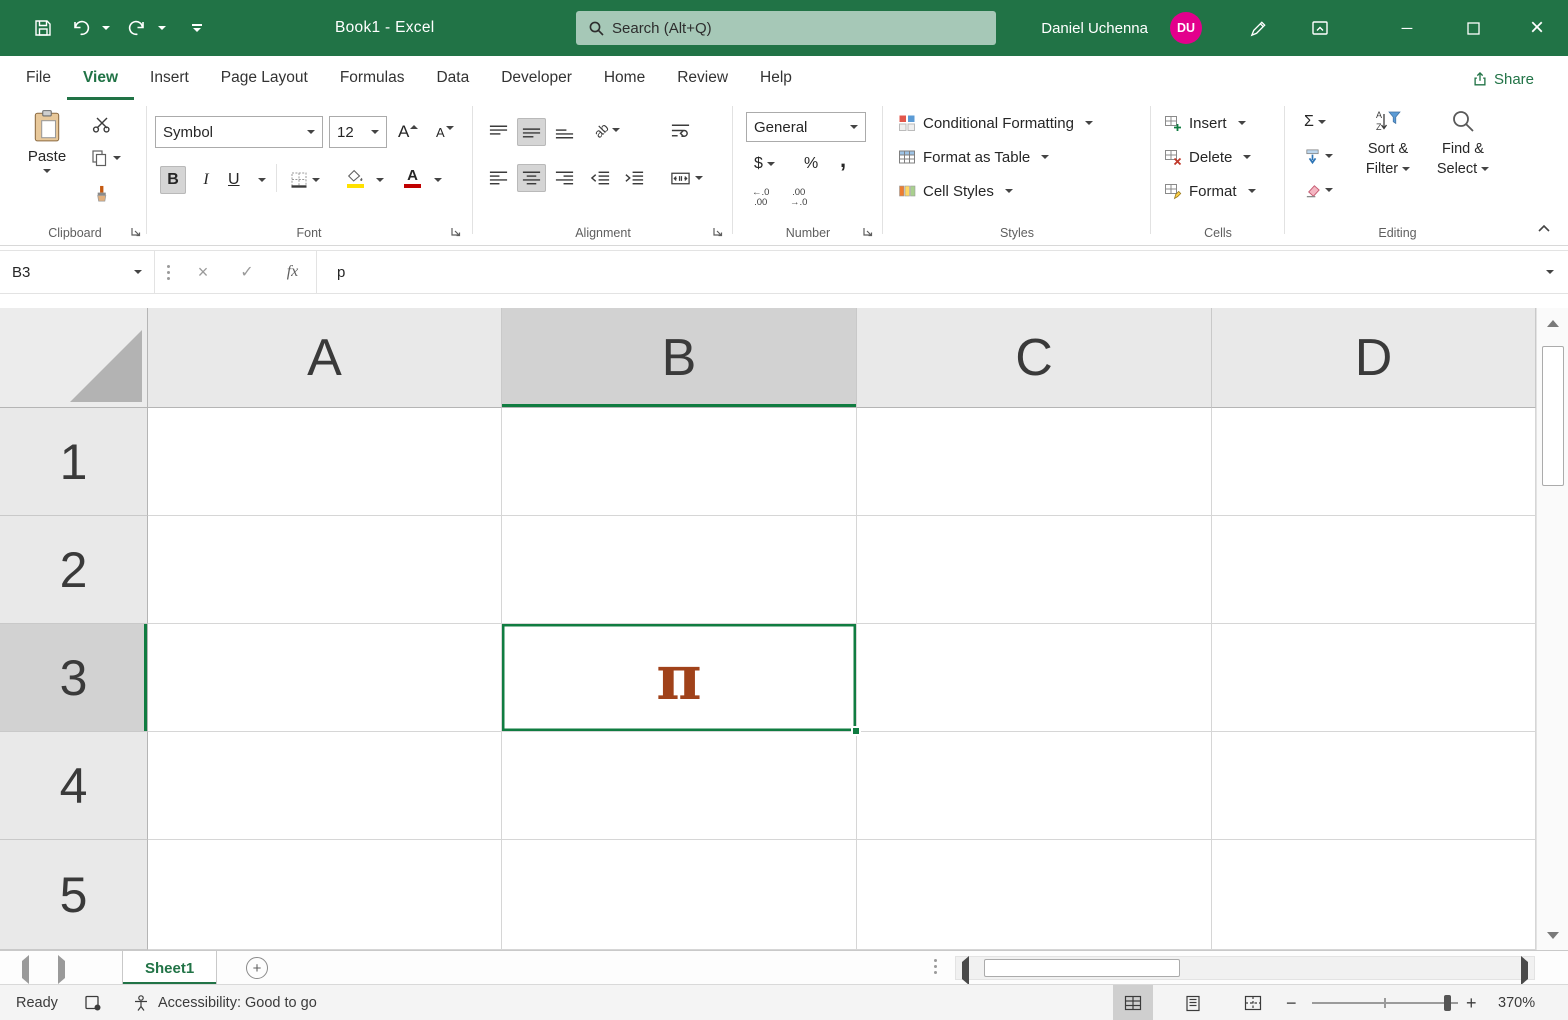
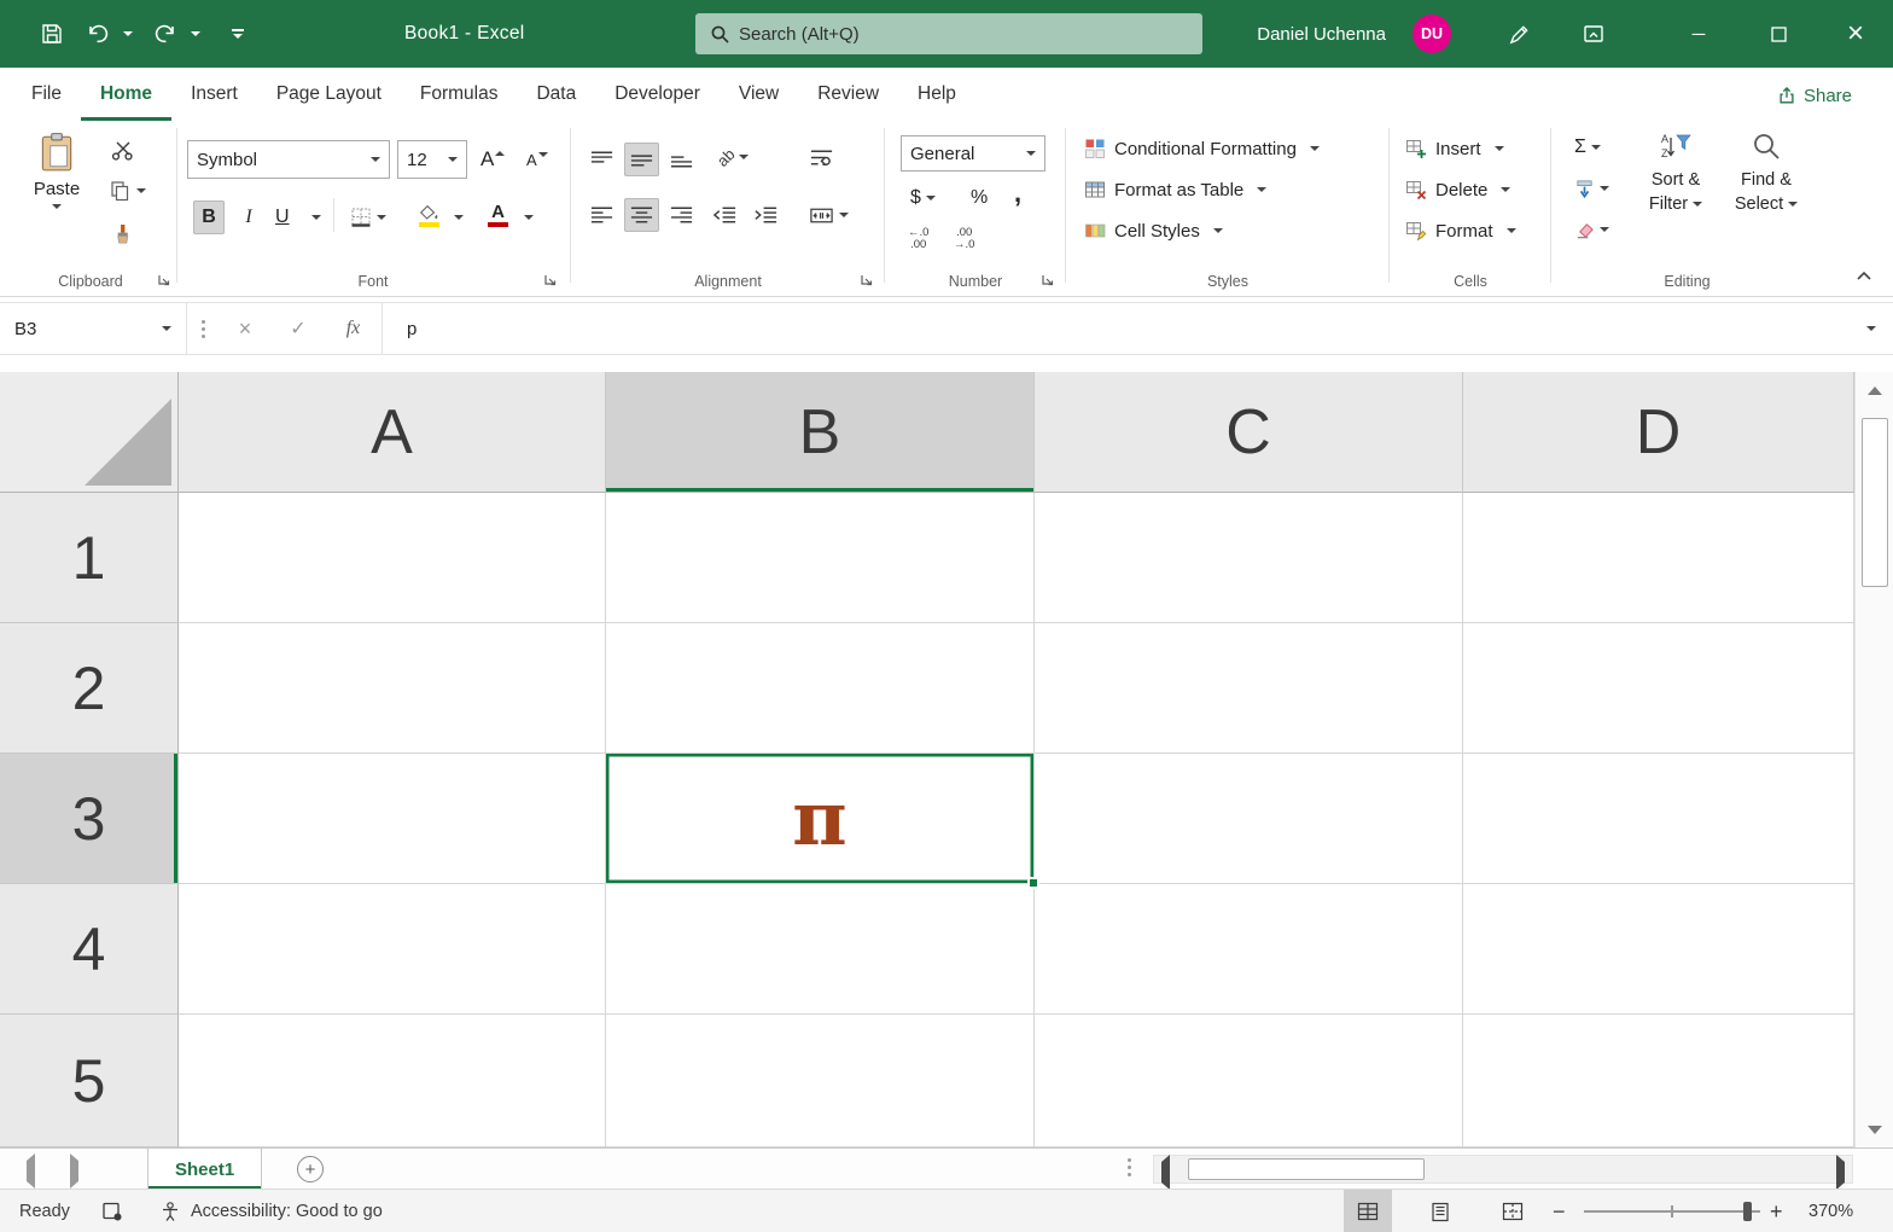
  Book1 - Excel
  Search (Alt+Q)
  Daniel Uchenna
  DU
  ─
  ×
  File
- View
+ Home
  Insert
  Page Layout
  Formulas
  Data
  Developer
- Home
+ View
  Review
  Help
  Share
  Paste
  Clipboard
  Symbol
  12
  A
  A
  B
  I
  U
  A
  Font
  Alignment
  General
  $
  %
  ,
  ←.0
  .00
  .00
  →.0
  Number
  Conditional Formatting
  Format as Table
  Cell Styles
  Styles
  Insert
  Delete
  Format
  Cells
  Σ
  A
  Z
  Sort &
  Filter
  Find &
  Select
  Editing
  B3
  ×
  ✓
  fx
  p
  A
  B
  C
  D
  1
  2
  3
  π
  4
  5
  Sheet1
  +
  Ready
  Accessibility: Good to go
  −
  +
  370%
